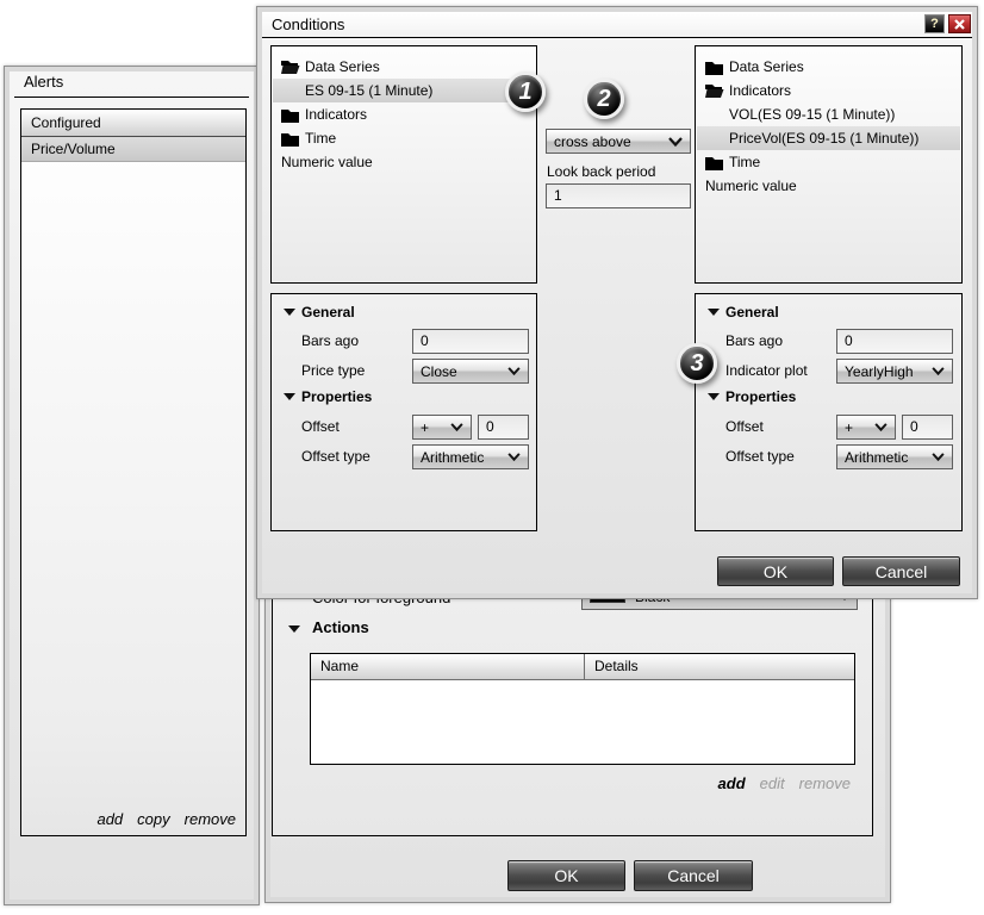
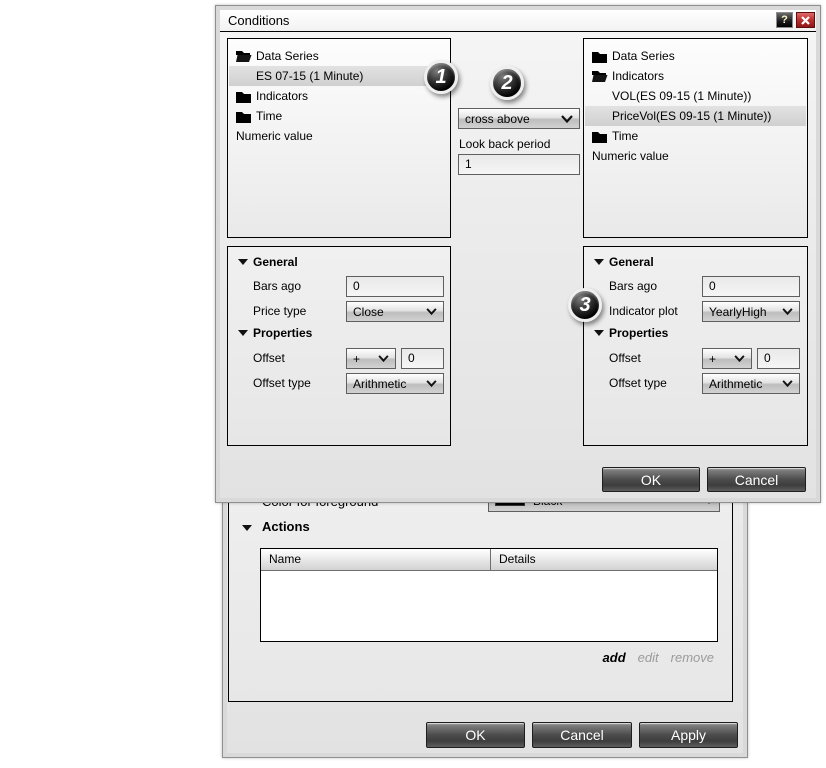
- Alerts
- Configured
- Price/Volume
- add copy remove
  Actions
  Name
  Details
  add edit remove
  OK
  Cancel
+ Apply
  Conditions
  ?
  Data Series
- ES 09-15 (1 Minute)
+ ES 07-15 (1 Minute)
  Indicators
  Time
  Numeric value
  cross above
  Look back period
  1
  Data Series
  Indicators
  VOL(ES 09-15 (1 Minute))
  PriceVol(ES 09-15 (1 Minute))
  Time
  Numeric value
  General
  Bars ago
  0
  Price type
  Close
  Properties
  Offset
  +
  0
  Offset type
  Arithmetic
  General
  Bars ago
  0
  Indicator plot
  YearlyHigh
  Properties
  Offset
  +
  0
  Offset type
  Arithmetic
  OK
  Cancel
  1
  2
  3
